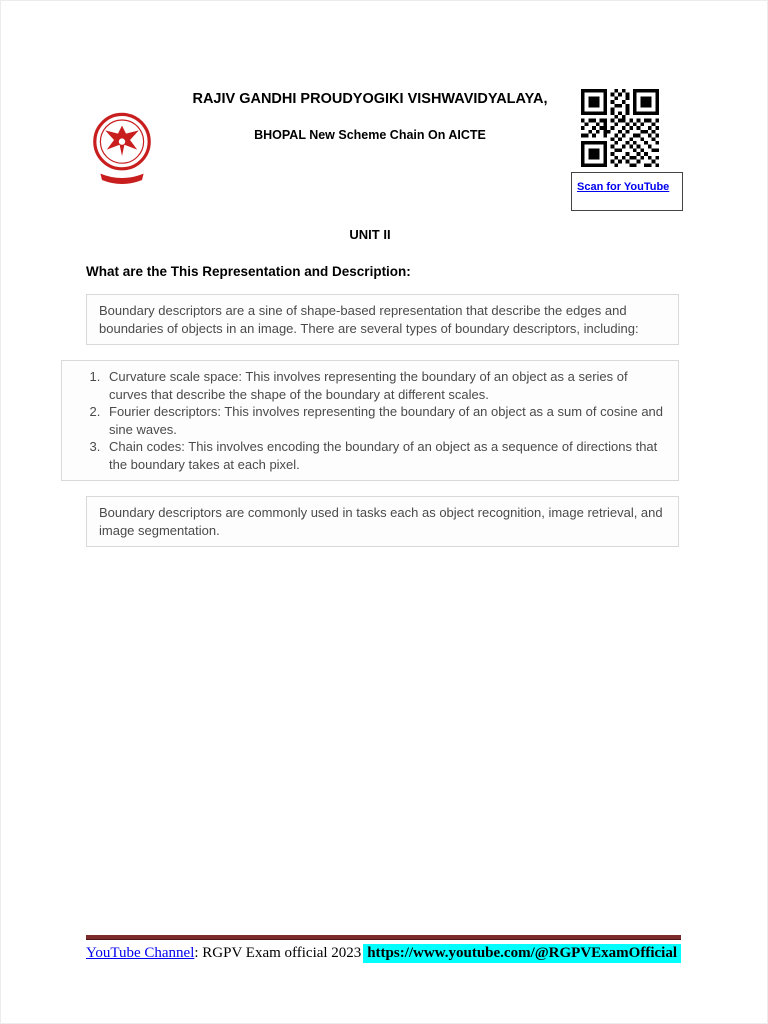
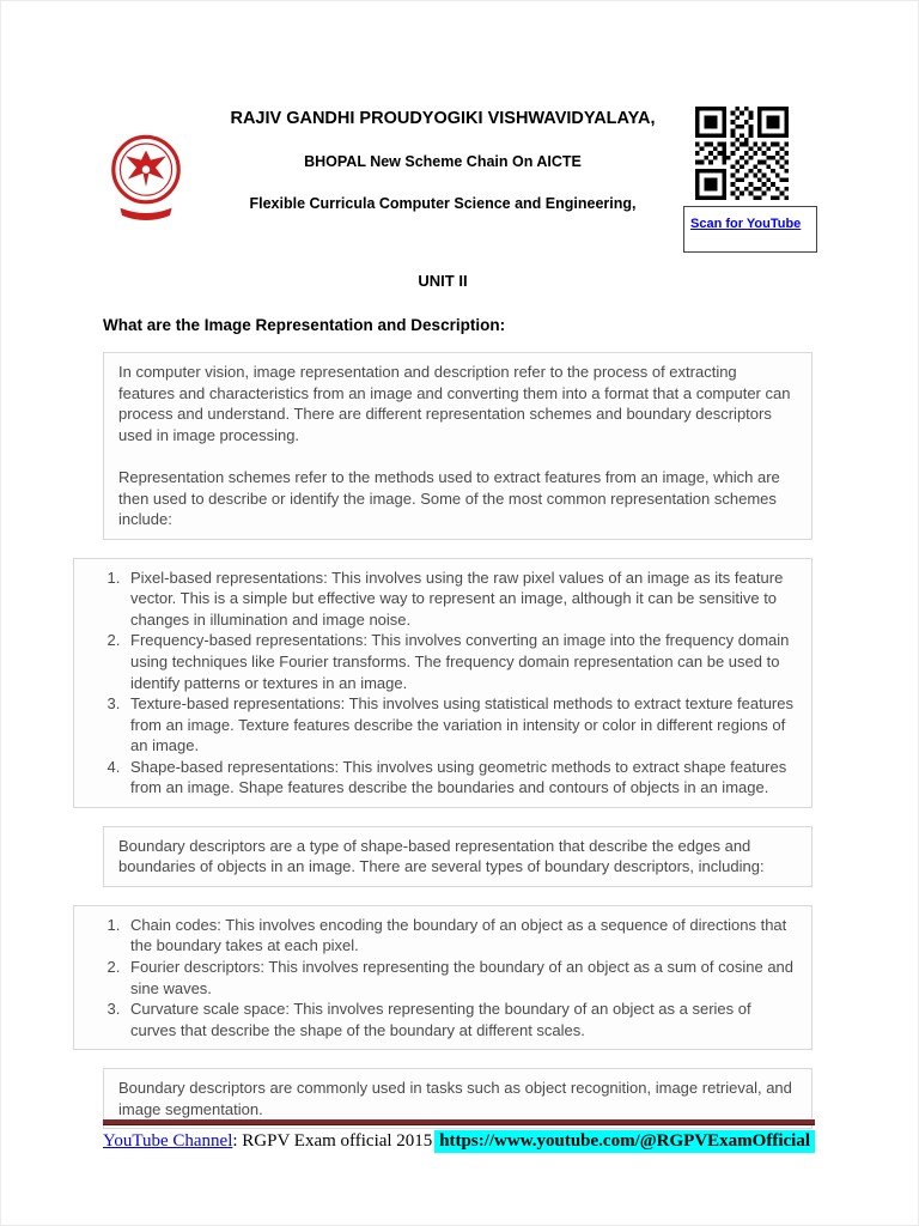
  RAJIV GANDHI PROUDYOGIKI VISHWAVIDYALAYA,
  BHOPAL New Scheme Chain On AICTE
+ Flexible Curricula Computer Science and Engineering,
  Scan for YouTube
  UNIT II
- What are the This Representation and Description:
+ What are the Image Representation and Description:
+ In computer vision, image representation and description refer to the process of extracting features and characteristics from an image and converting them into a format that a computer can process and understand. There are different representation schemes and boundary descriptors used in image processing.
+ Representation schemes refer to the methods used to extract features from an image, which are then used to describe or identify the image. Some of the most common representation schemes include:
+ Pixel-based representations: This involves using the raw pixel values of an image as its feature vector. This is a simple but effective way to represent an image, although it can be sensitive to changes in illumination and image noise.
+ Frequency-based representations: This involves converting an image into the frequency domain using techniques like Fourier transforms. The frequency domain representation can be used to identify patterns or textures in an image.
+ Texture-based representations: This involves using statistical methods to extract texture features from an image. Texture features describe the variation in intensity or color in different regions of an image.
+ Shape-based representations: This involves using geometric methods to extract shape features from an image. Shape features describe the boundaries and contours of objects in an image.
- Boundary descriptors are a sine of shape-based representation that describe the edges and boundaries of objects in an image. There are several types of boundary descriptors, including:
+ Boundary descriptors are a type of shape-based representation that describe the edges and boundaries of objects in an image. There are several types of boundary descriptors, including:
- Curvature scale space: This involves representing the boundary of an object as a series of curves that describe the shape of the boundary at different scales.
+ Chain codes: This involves encoding the boundary of an object as a sequence of directions that the boundary takes at each pixel.
  Fourier descriptors: This involves representing the boundary of an object as a sum of cosine and sine waves.
- Chain codes: This involves encoding the boundary of an object as a sequence of directions that the boundary takes at each pixel.
+ Curvature scale space: This involves representing the boundary of an object as a series of curves that describe the shape of the boundary at different scales.
- Boundary descriptors are commonly used in tasks each as object recognition, image retrieval, and image segmentation.
+ Boundary descriptors are commonly used in tasks such as object recognition, image retrieval, and image segmentation.
- YouTube Channel: RGPV Exam official 2023
+ YouTube Channel: RGPV Exam official 2015
  https://www.youtube.com/@RGPVExamOfficial
